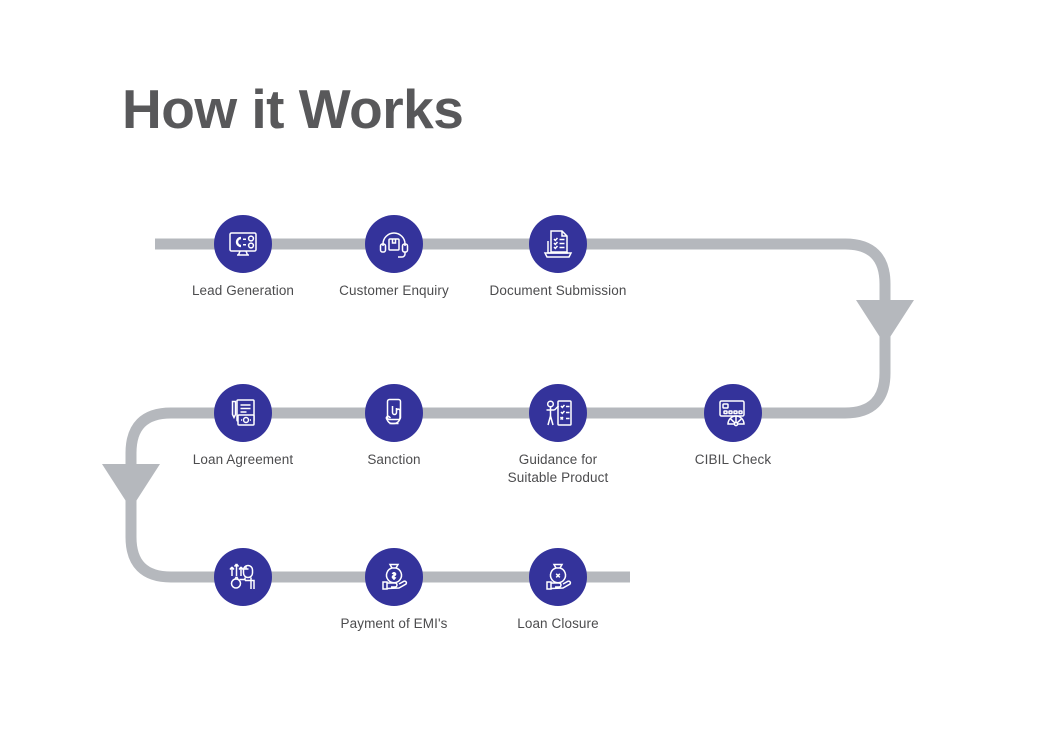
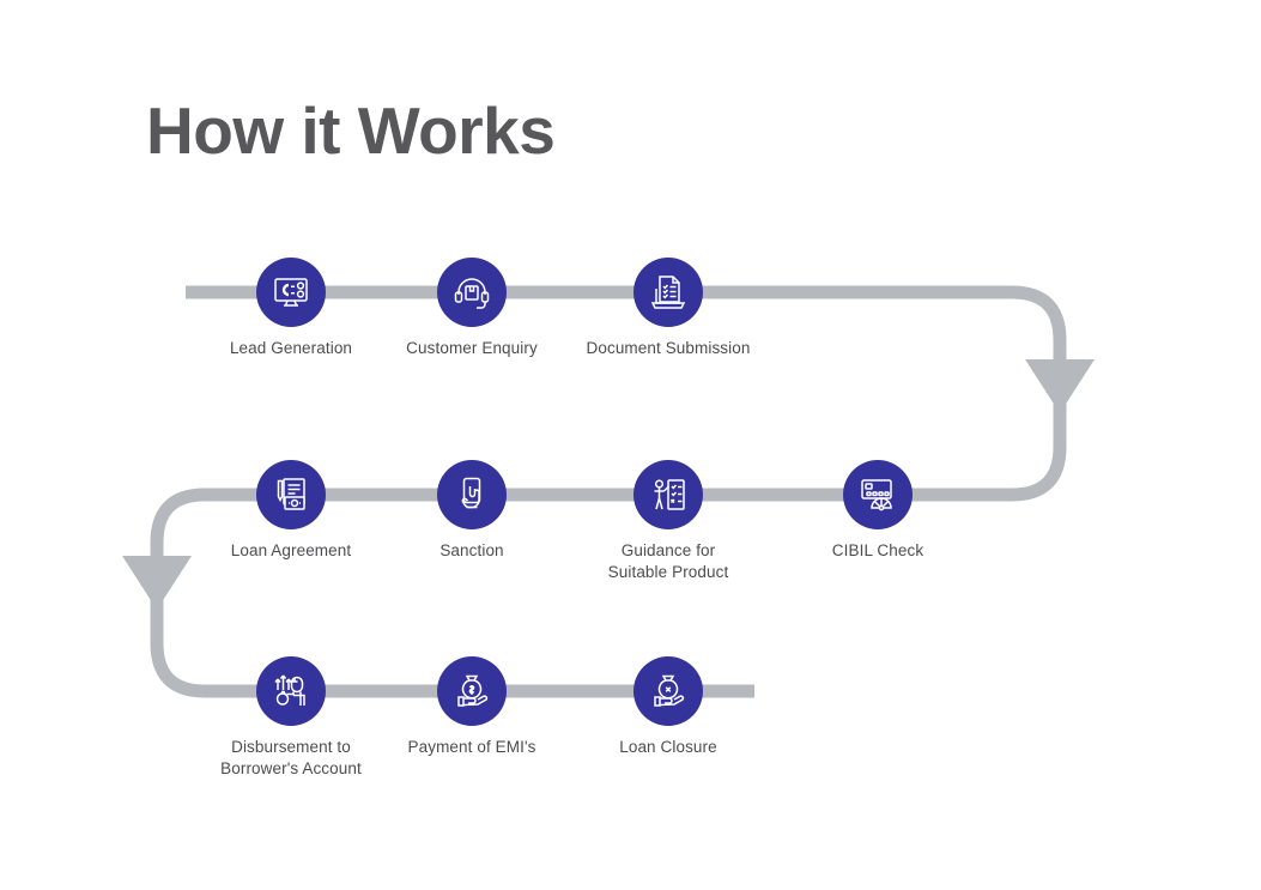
  How it Works
  Lead Generation
  Customer Enquiry
  Document Submission
  Loan Agreement
  Sanction
  Guidance for
  Suitable Product
  CIBIL Check
+ Disbursement to
+ Borrower's Account
  Payment of EMI's
  Loan Closure
